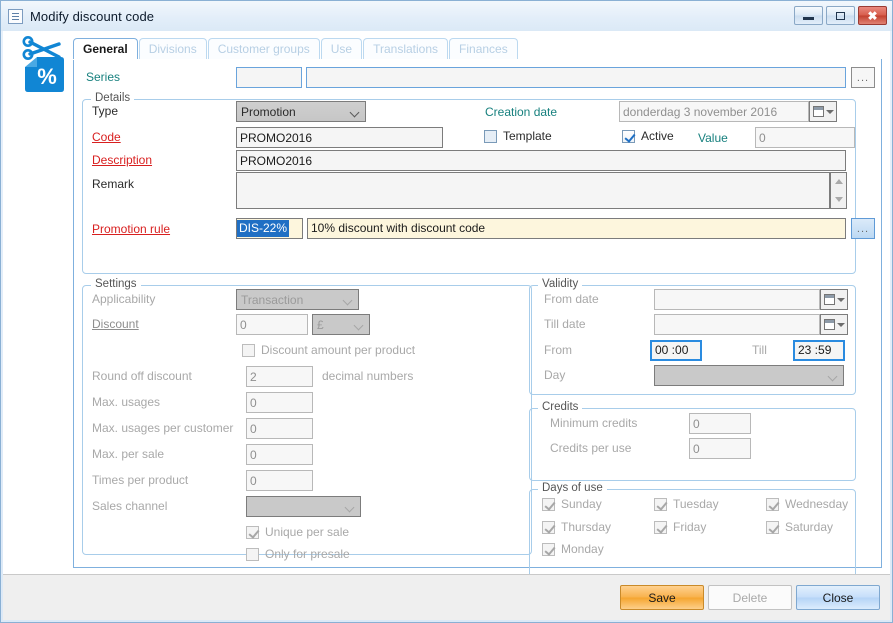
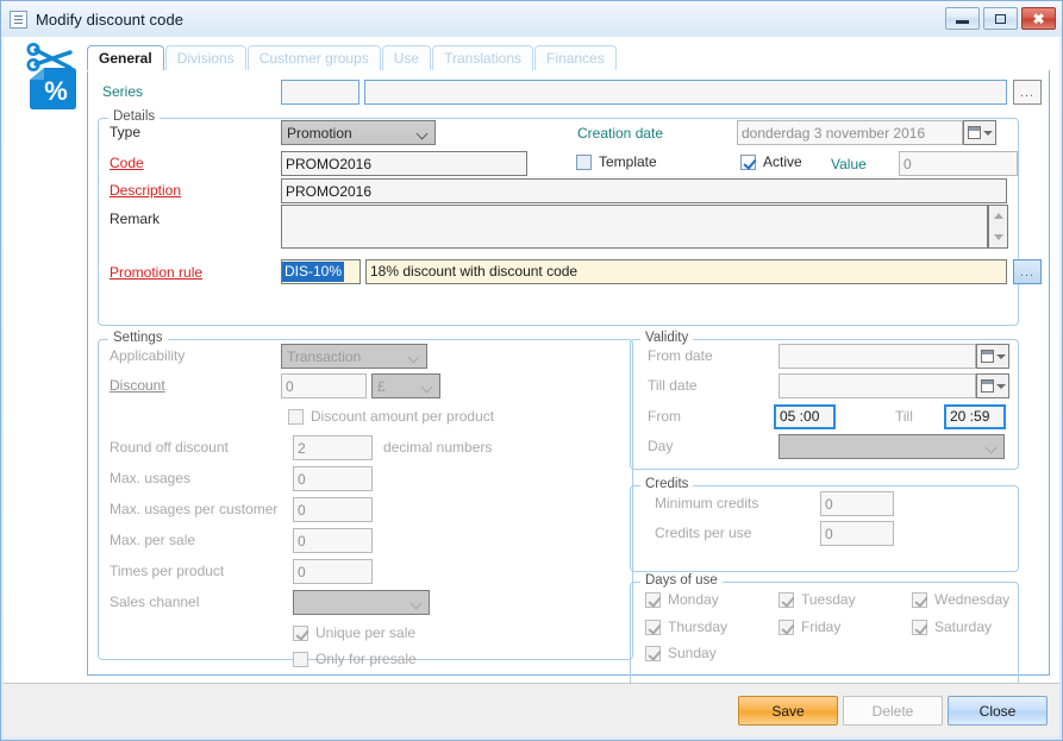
  Modify discount code
  ✖
  %
  General
  Divisions
  Customer groups
  Use
  Translations
  Finances
  Series
  ...
  Details
  Type
  Promotion
  Creation date
  donderdag 3 november 2016
  Code
  PROMO2016
  Template
  Active
  Value
  0
  Description
  PROMO2016
  Remark
  Promotion rule
- DIS-22%
+ DIS-10%
- 10% discount with discount code
+ 18% discount with discount code
  ...
  Settings
  Applicability
  Transaction
  Discount
  0
  £
  Discount amount per product
  Round off discount
  2
  decimal numbers
  Max. usages
  0
  Max. usages per customer
  0
  Max. per sale
  0
  Times per product
  0
  Sales channel
  Unique per sale
  Only for presale
  Validity
  From date
  Till date
  From
- 00 :00
+ 05 :00
  Till
- 23 :59
+ 20 :59
  Day
  Credits
  Minimum credits
  0
  Credits per use
  0
  Days of use
- Sunday
+ Monday
  Tuesday
  Wednesday
  Thursday
  Friday
  Saturday
- Monday
+ Sunday
  Save
  Delete
  Close
